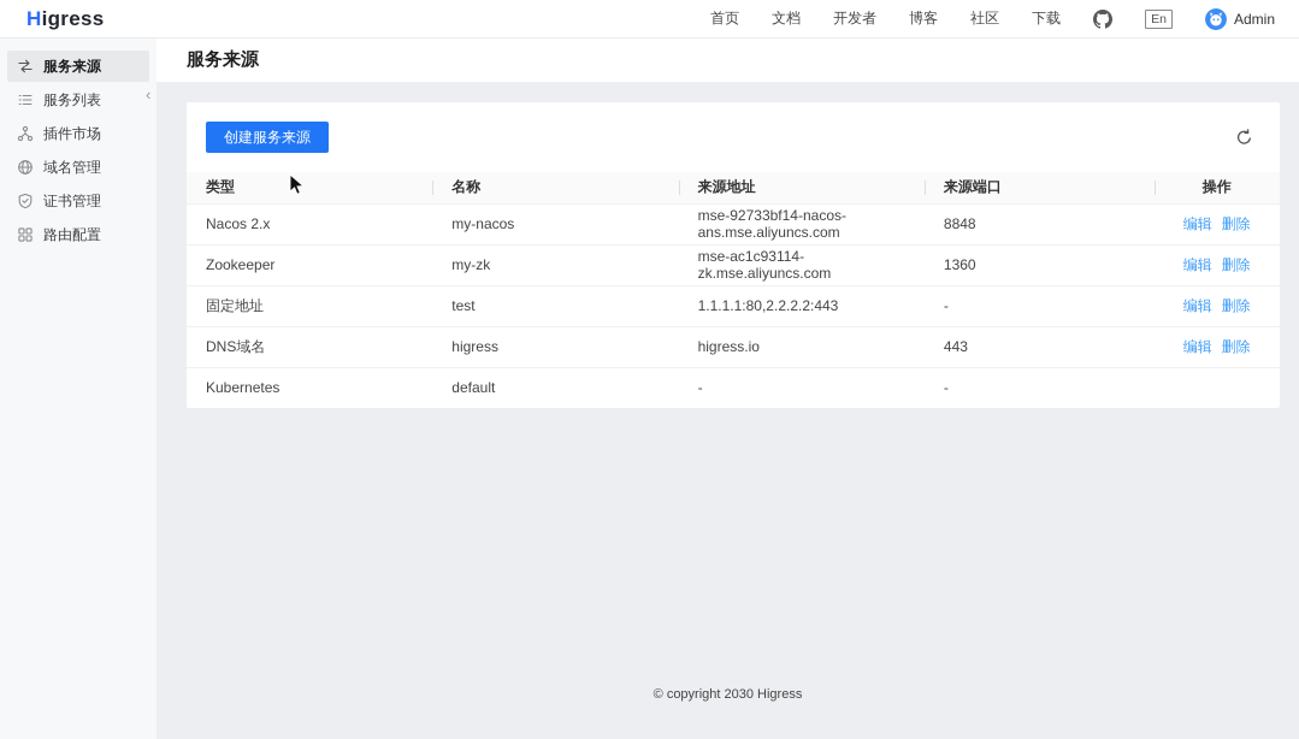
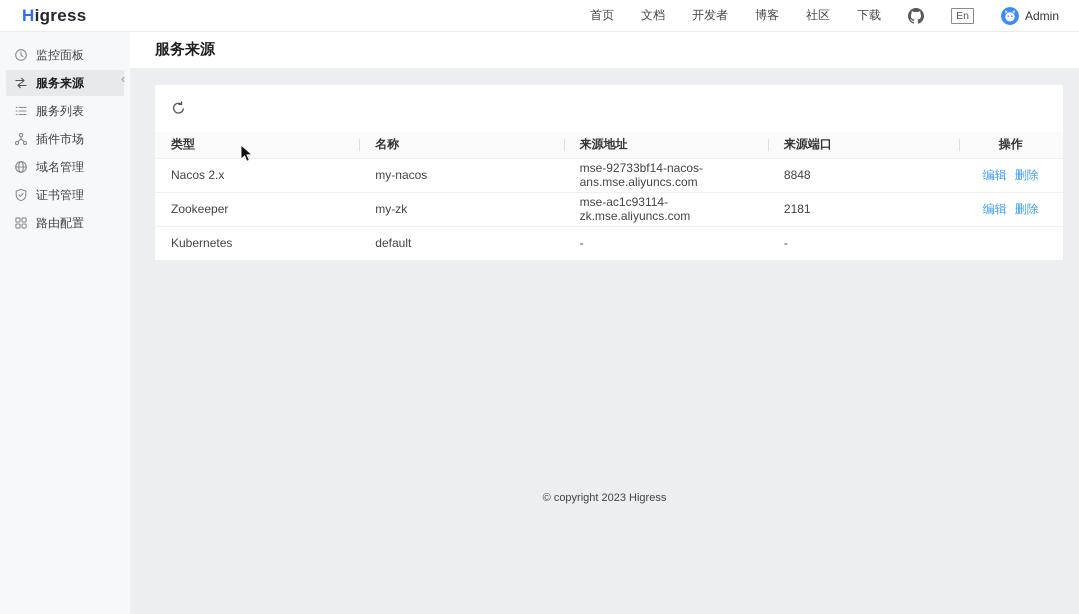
  Higress
  首页
  文档
  开发者
  博客
  社区
  下载
  En
  Admin
+ 监控面板
  服务来源
  服务列表
  插件市场
  域名管理
  证书管理
  路由配置
  ‹
  服务来源
- 创建服务来源
  类型	名称	来源地址	来源端口	操作
  Nacos 2.x	my-nacos	mse-92733bf14-nacos-ans.mse.aliyuncs.com	8848	编辑 删除
- Zookeeper	my-zk	mse-ac1c93114-zk.mse.aliyuncs.com	1360	编辑 删除
+ Zookeeper	my-zk	mse-ac1c93114-zk.mse.aliyuncs.com	2181	编辑 删除
- 固定地址	test	1.1.1.1:80,2.2.2.2:443	-	编辑 删除
- DNS域名	higress	higress.io	443	编辑 删除
  Kubernetes	default	-	-
- © copyright 2030 Higress
+ © copyright 2023 Higress
